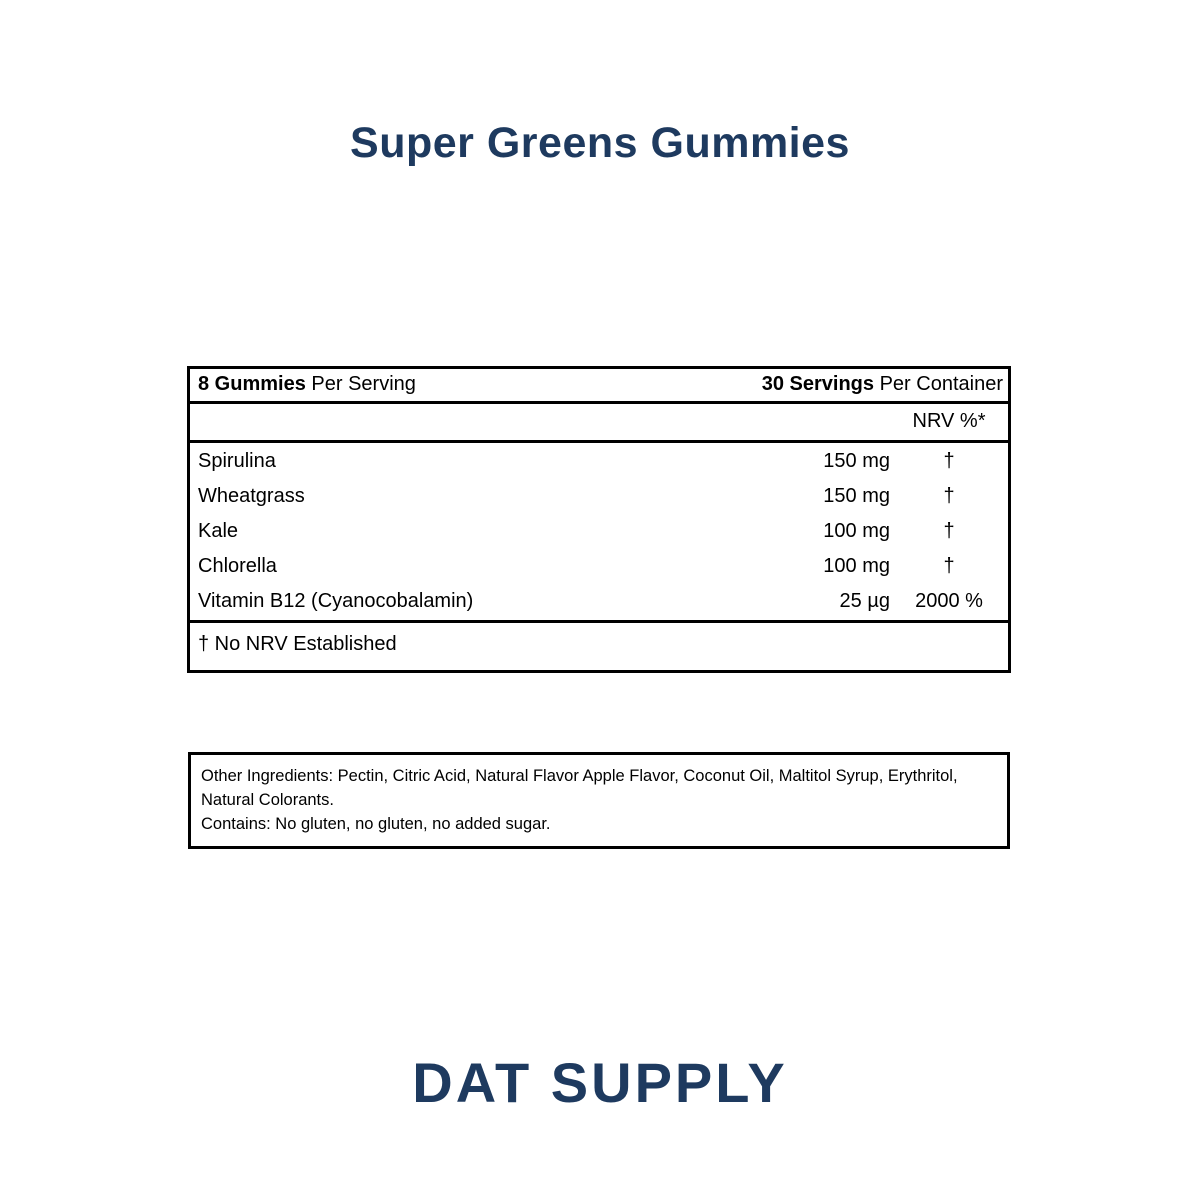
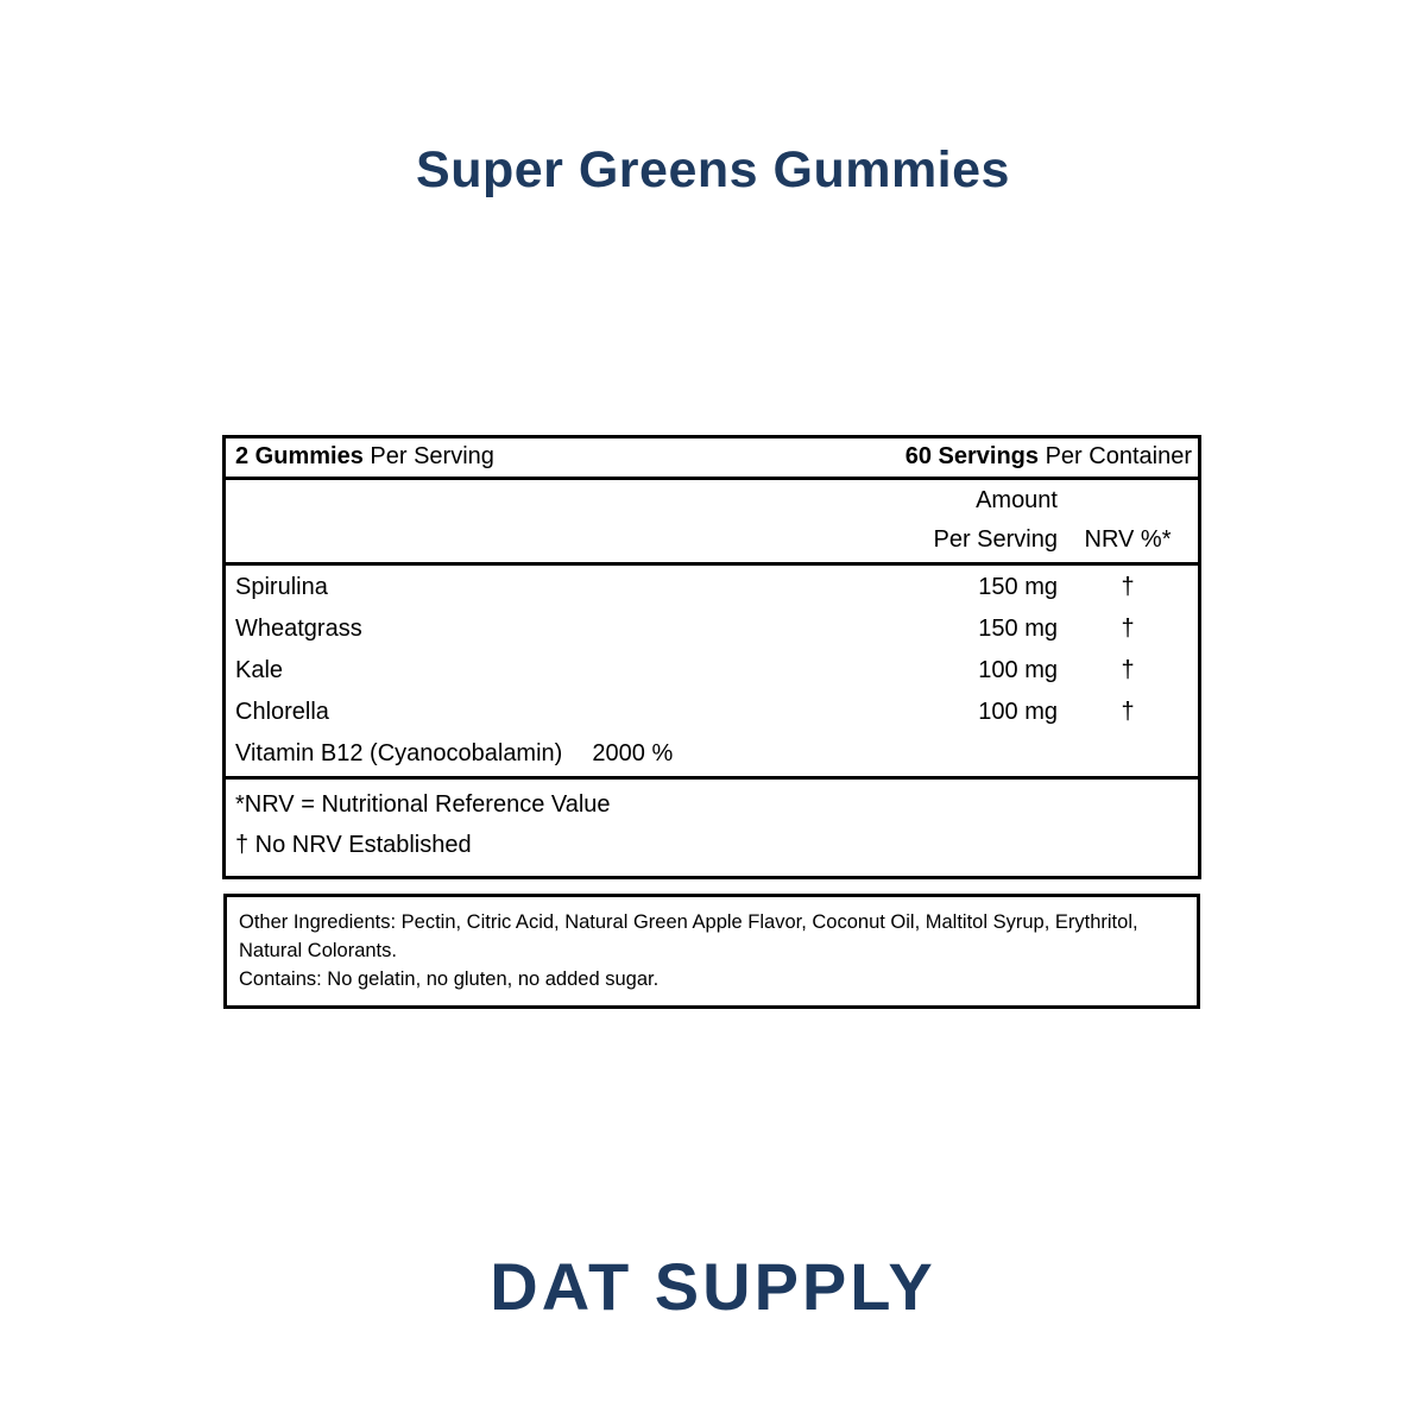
  Super Greens Gummies
- 8 Gummies Per Serving
+ 2 Gummies Per Serving
- 30 Servings Per Container
+ 60 Servings Per Container
+ Amount
+ Per Serving
  NRV %*
  Spirulina
  150 mg
  †
  Wheatgrass
  150 mg
  †
  Kale
  100 mg
  †
  Chlorella
  100 mg
  †
  Vitamin B12 (Cyanocobalamin)
- 25 µg
  2000 %
+ *NRV = Nutritional Reference Value
  † No NRV Established
- Other Ingredients: Pectin, Citric Acid, Natural Flavor Apple Flavor, Coconut Oil, Maltitol Syrup, Erythritol, Natural Colorants.
+ Other Ingredients: Pectin, Citric Acid, Natural Green Apple Flavor, Coconut Oil, Maltitol Syrup, Erythritol, Natural Colorants.
- Contains: No gluten, no gluten, no added sugar.
+ Contains: No gelatin, no gluten, no added sugar.
  DAT SUPPLY
